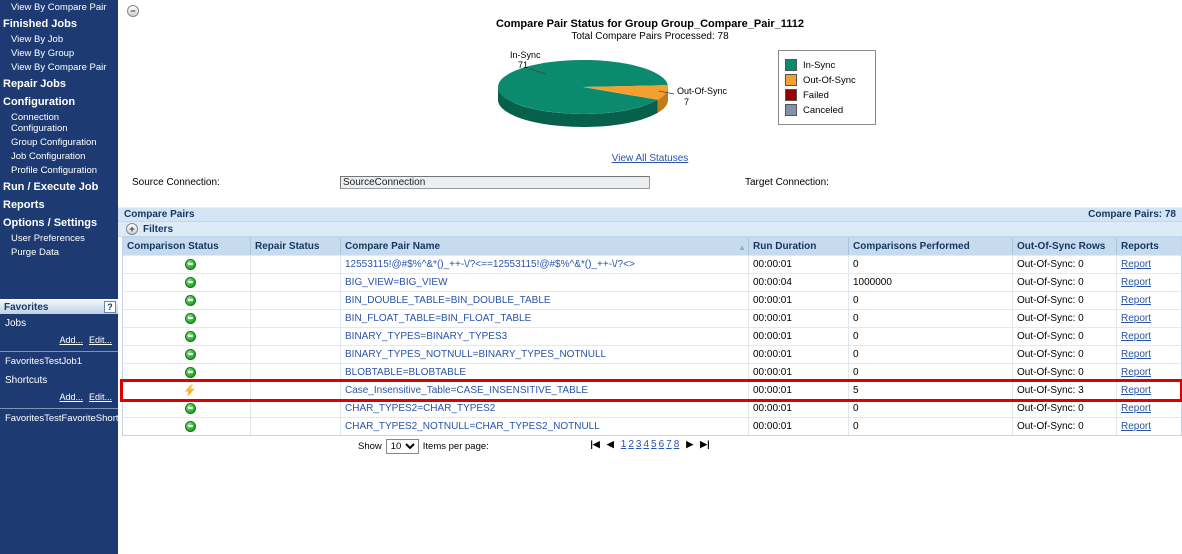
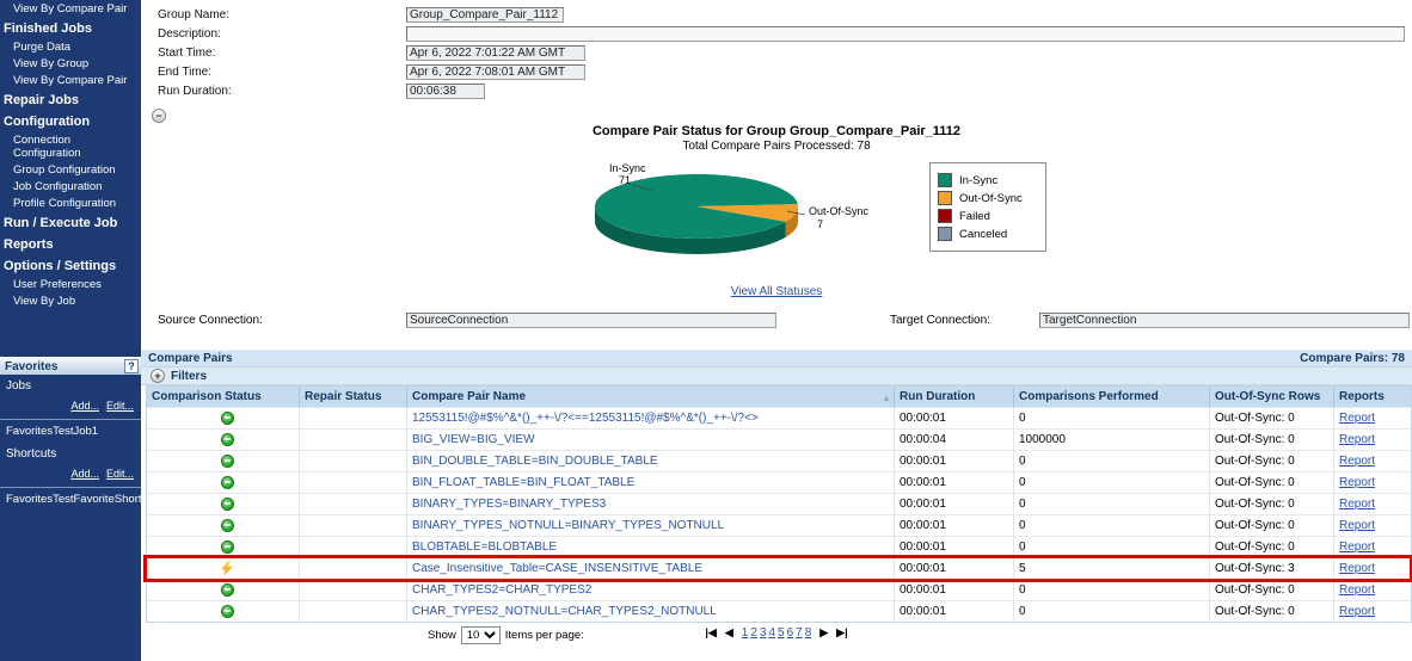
  View By Compare Pair
  Finished Jobs
- View By Job
+ Purge Data
  View By Group
  View By Compare Pair
  Repair Jobs
  Configuration
  Connection Configuration
  Group Configuration
  Job Configuration
  Profile Configuration
  Run / Execute Job
  Reports
  Options / Settings
  User Preferences
- Purge Data
+ View By Job
  Favorites
  ?
  Jobs
  Add... Edit...
  FavoritesTestJob1
  Shortcuts
  Add... Edit...
  FavoritesTestFavoriteShor
+ Group Name:
+ Group_Compare_Pair_1112
+ Description:
+ Start Time:
+ Apr 6, 2022 7:01:22 AM GMT
+ End Time:
+ Apr 6, 2022 7:08:01 AM GMT
+ Run Duration:
+ 00:06:38
  −
  Compare Pair Status for Group Group_Compare_Pair_1112
  Total Compare Pairs Processed: 78
  In-Sync
  71
  Out-Of-Sync
  7
  In-Sync
  Out-Of-Sync
  Failed
  Canceled
  View All Statuses
  Source Connection:
  SourceConnection
  Target Connection:
+ TargetConnection
  Compare Pairs
  Compare Pairs: 78
  +
  Filters
  Comparison Status
  Repair Status
  Compare Pair Name
  ▲
  Run Duration
  Comparisons Performed
  Out-Of-Sync Rows
  Reports
  12553115!@#$%^&*()_++-\/?<==12553115!@#$%^&*()_++-\/?<>
  00:00:01
  0
  Out-Of-Sync: 0
  Report
  BIG_VIEW=BIG_VIEW
  00:00:04
  1000000
  Out-Of-Sync: 0
  Report
  BIN_DOUBLE_TABLE=BIN_DOUBLE_TABLE
  00:00:01
  0
  Out-Of-Sync: 0
  Report
  BIN_FLOAT_TABLE=BIN_FLOAT_TABLE
  00:00:01
  0
  Out-Of-Sync: 0
  Report
  BINARY_TYPES=BINARY_TYPES3
  00:00:01
  0
  Out-Of-Sync: 0
  Report
  BINARY_TYPES_NOTNULL=BINARY_TYPES_NOTNULL
  00:00:01
  0
  Out-Of-Sync: 0
  Report
  BLOBTABLE=BLOBTABLE
  00:00:01
  0
  Out-Of-Sync: 0
  Report
  Case_Insensitive_Table=CASE_INSENSITIVE_TABLE
  00:00:01
  5
  Out-Of-Sync: 3
  Report
  CHAR_TYPES2=CHAR_TYPES2
  00:00:01
  0
  Out-Of-Sync: 0
  Report
  CHAR_TYPES2_NOTNULL=CHAR_TYPES2_NOTNULL
  00:00:01
  0
  Out-Of-Sync: 0
  Report
  Show
  10
  Items per page:
  |◀
  ◀
  1
  2
  3
  4
  5
  6
  7
  8
  ▶
  ▶|
